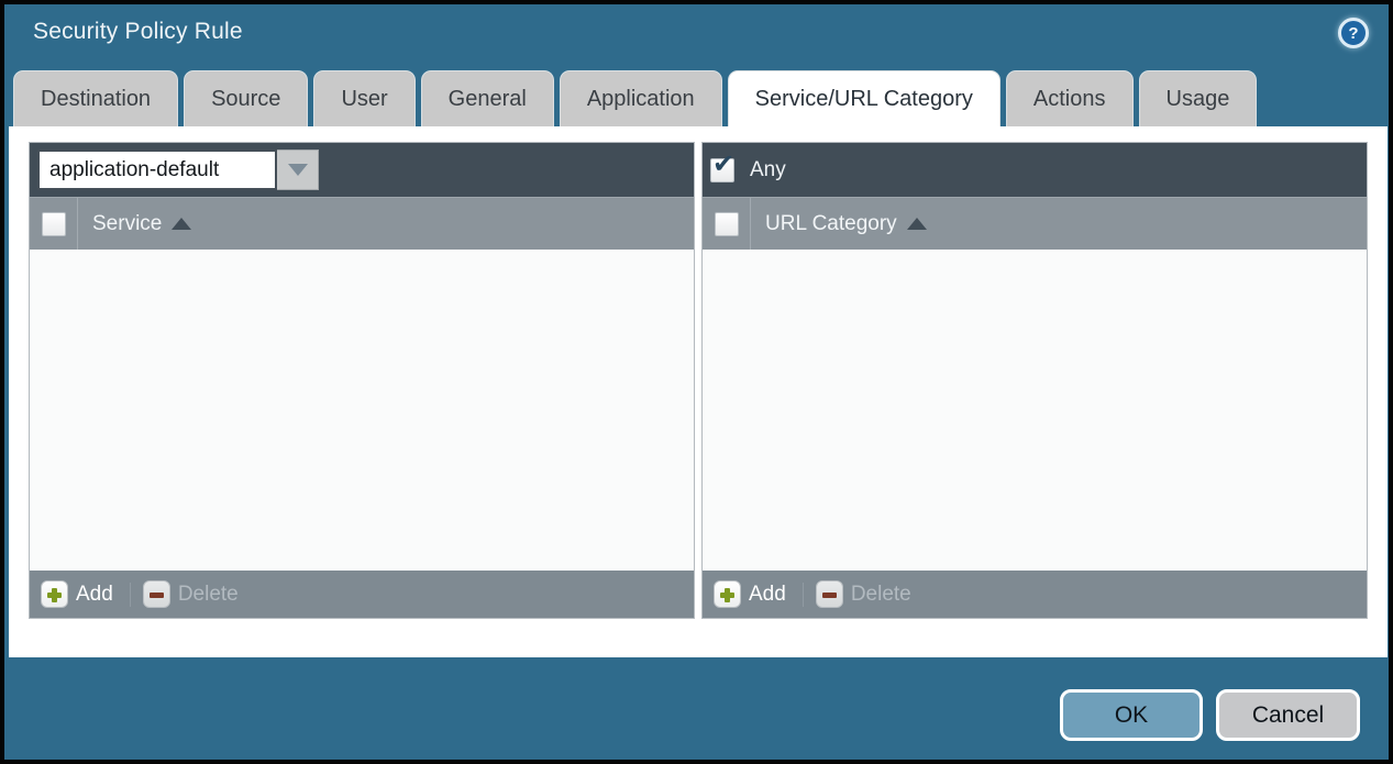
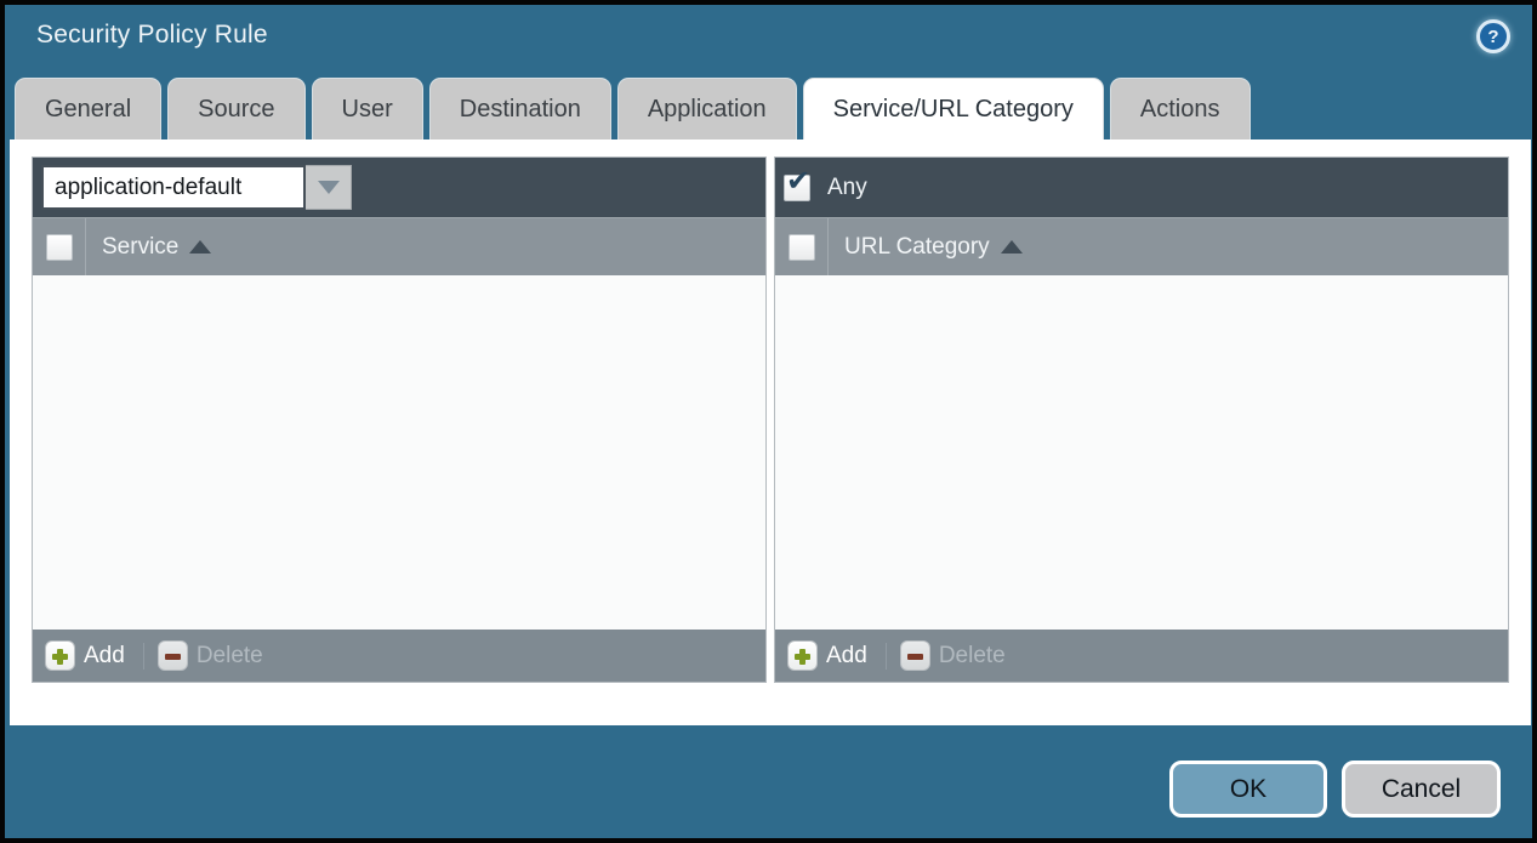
  Security Policy Rule
  ?
- Destination
+ General
  Source
  User
- General
+ Destination
  Application
  Service/URL Category
  Actions
- Usage
  application-default
  Service
  Add
  Delete
  ✔
  Any
  URL Category
  Add
  Delete
  OK
  Cancel
